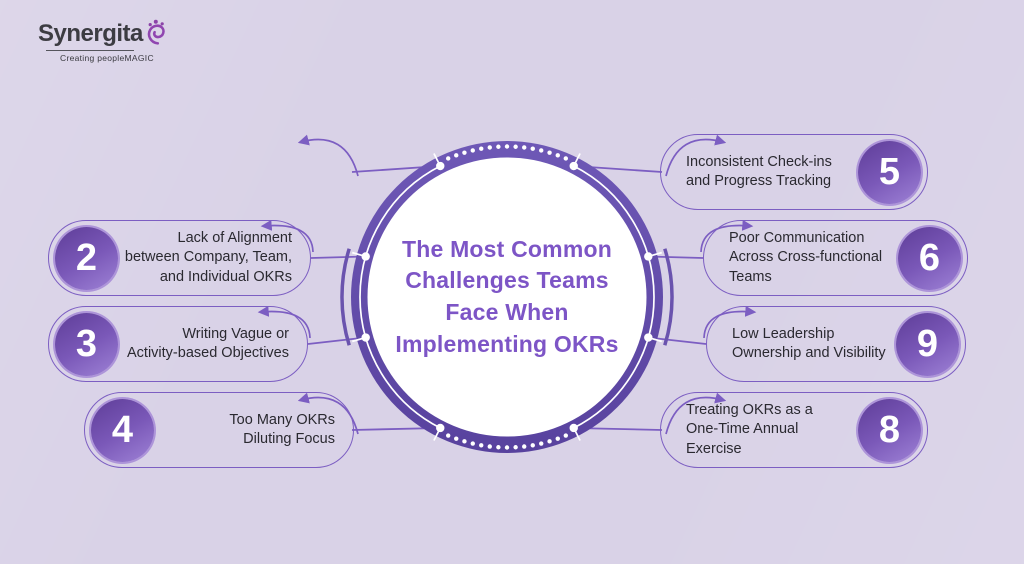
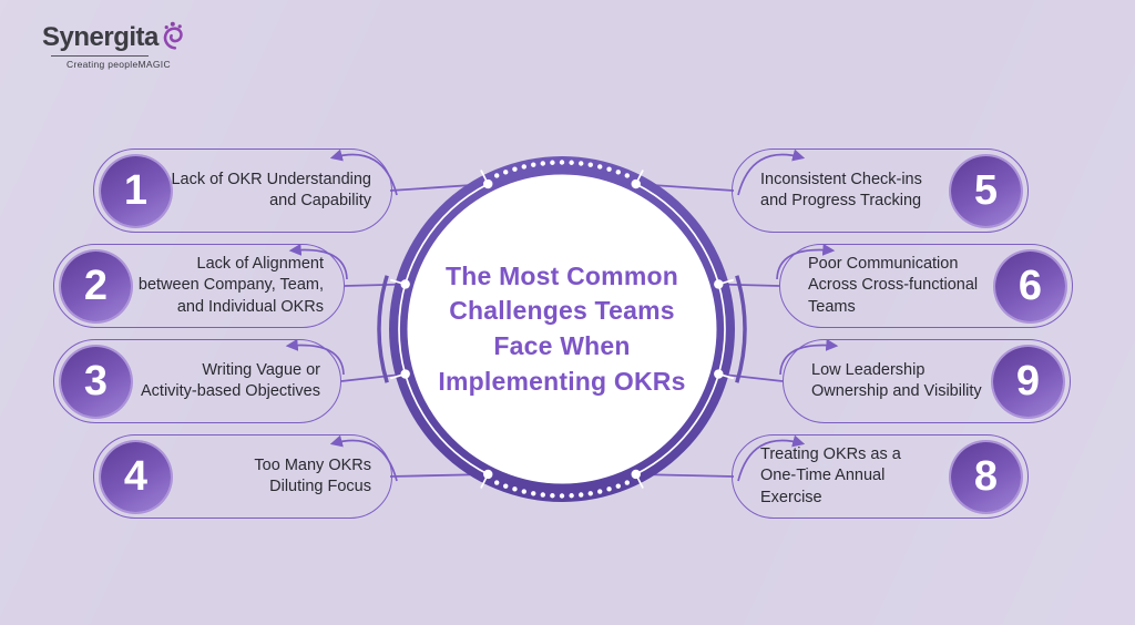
  Synergita
  Creating peopleMAGIC
  The Most Common
  Challenges Teams
  Face When
  Implementing OKRs
+ 1
+ Lack of OKR Understanding
+ and Capability
  2
  Lack of Alignment
  between Company, Team,
  and Individual OKRs
  3
  Writing Vague or
  Activity-based Objectives
  4
  Too Many OKRs
  Diluting Focus
  5
  Inconsistent Check-ins
  and Progress Tracking
  6
  Poor Communication
  Across Cross-functional
  Teams
  9
  Low Leadership
  Ownership and Visibility
  8
  Treating OKRs as a
  One-Time Annual
  Exercise
